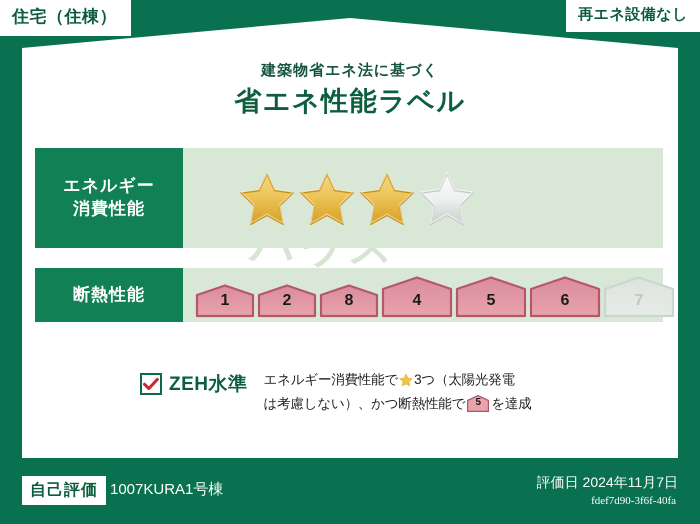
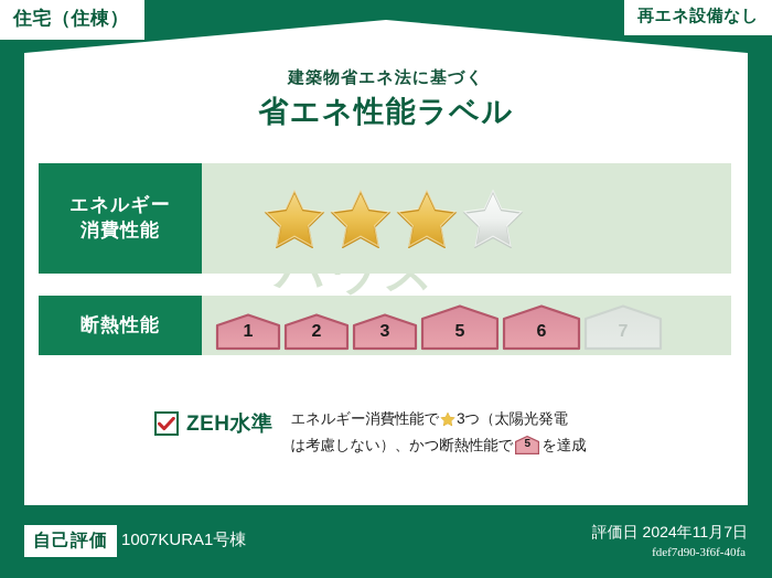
  住宅（住棟）
  再エネ設備なし
  建築物省エネ法に基づく
  省エネ性能ラベル
  エネルギー
  消費性能
  断熱性能
  1
  2
- 8
+ 3
- 4
  5
  6
  7
  ZEH水準
  エネルギー消費性能で 3つ（太陽光発電
  は考慮しない）、かつ断熱性能で
  5
  を達成
  自己評価
  1007KURA1号棟
  評価日 2024年11月7日
  fdef7d90-3f6f-40fa
